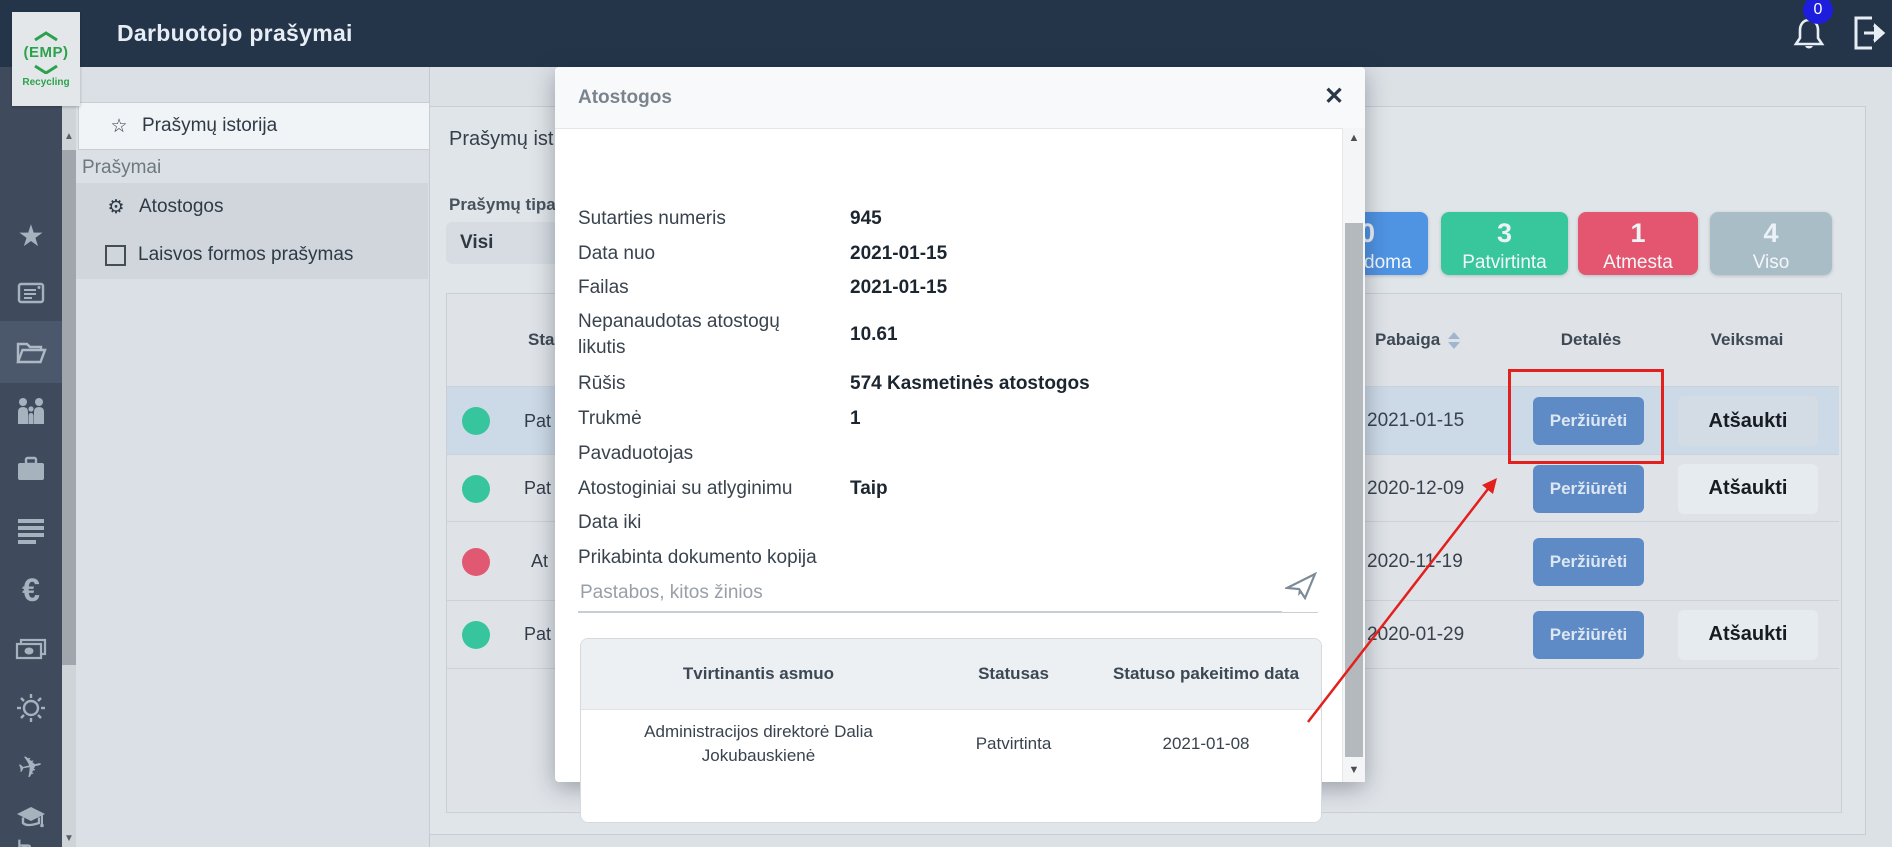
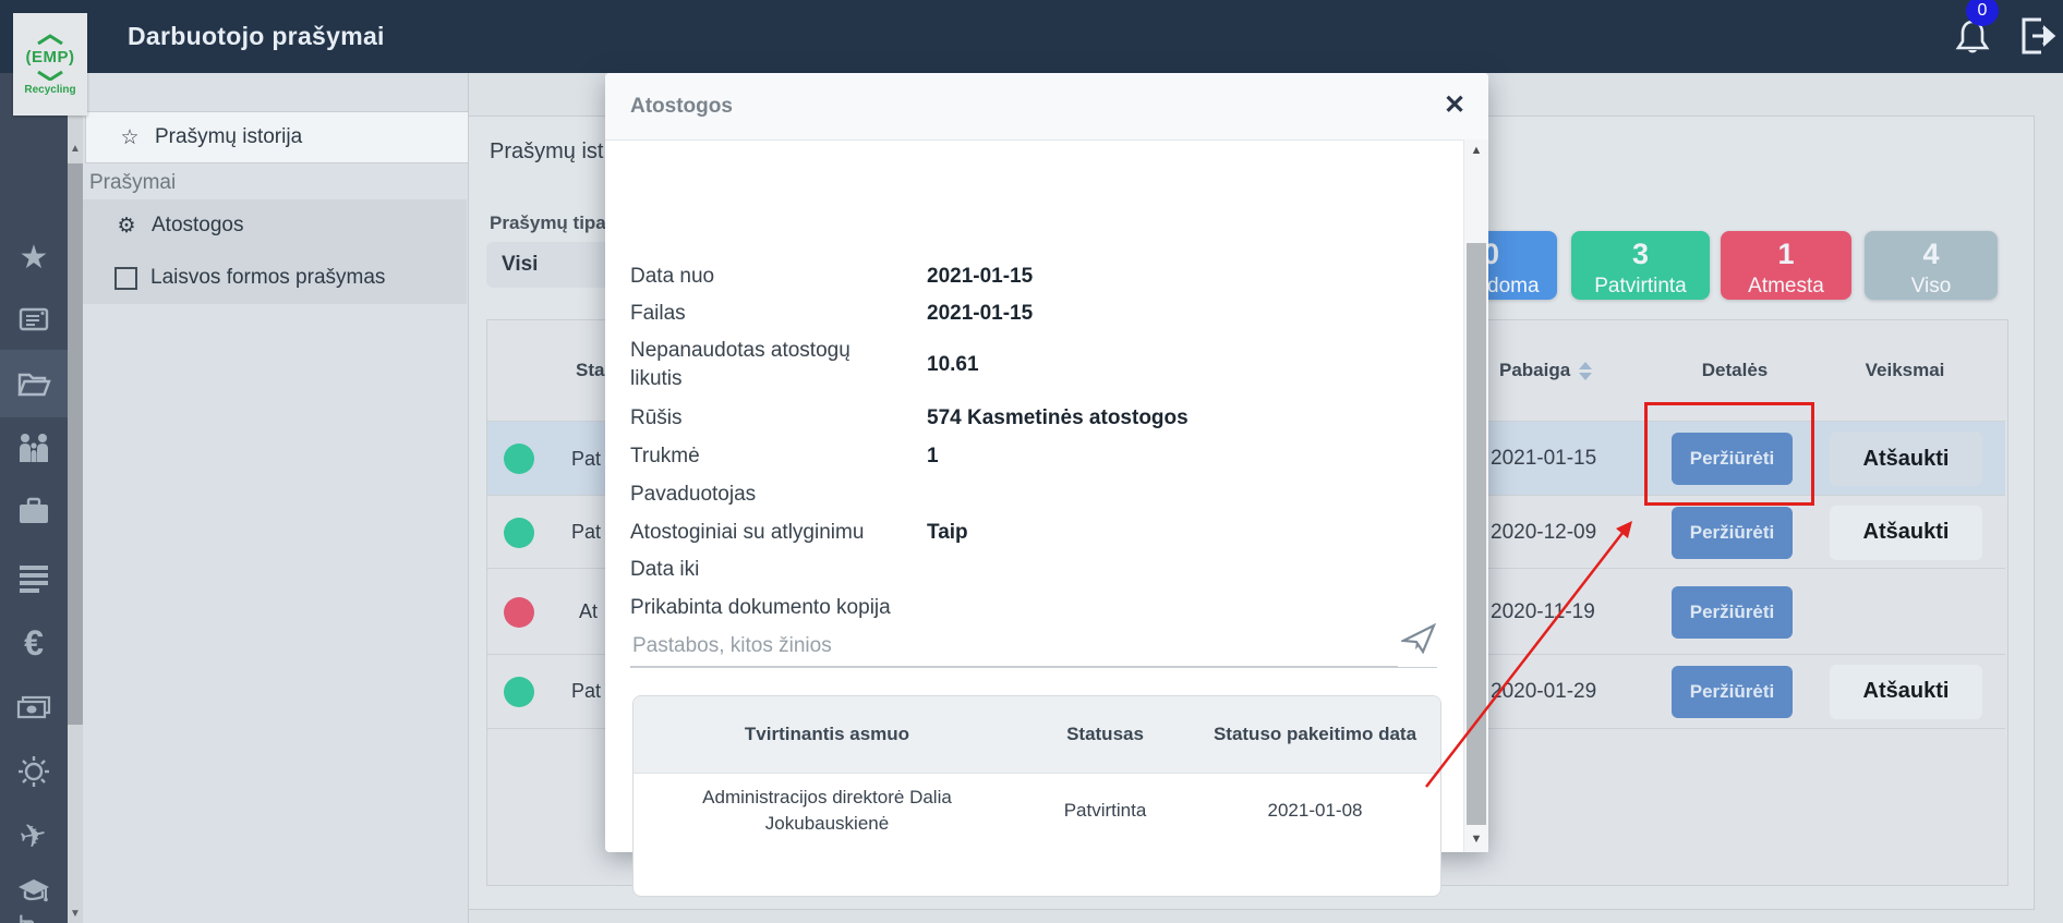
  Darbuotojo prašymai
  (EMP)
  Recycling
  0
  ★
  €
  ▲
  ▼
  ☆
  Prašymų istorija
  Prašymai
  ⚙
  Atostogos
  Laisvos formos prašymas
  Prašymų ist
  Prašymų tipa
  Visi
  0
  doma
  3
  Patvirtinta
  1
  Atmesta
  4
  Viso
  Sta
  Pabaiga
  Detalės
  Veiksmai
  Pat
  2021-01-15
  Peržiūrėti
  Atšaukti
  Pat
  2020-12-09
  Peržiūrėti
  Atšaukti
  At
  2020-11-19
  Peržiūrėti
  Pat
  2020-01-29
  Peržiūrėti
  Atšaukti
  Atostogos
  ✕
- Sutarties numeris
- 945
  Data nuo
  2021-01-15
  Failas
  2021-01-15
  Nepanaudotas atostogų likutis
  10.61
  Rūšis
  574 Kasmetinės atostogos
  Trukmė
  1
  Pavaduotojas
  Atostoginiai su atlyginimu
  Taip
  Data iki
  Prikabinta dokumento kopija
  Pastabos, kitos žinios
  Tvirtinantis asmuo
  Statusas
  Statuso pakeitimo data
  Administracijos direktorė Dalia Jokubauskienė
  Patvirtinta
  2021-01-08
  ▲
  ▼
